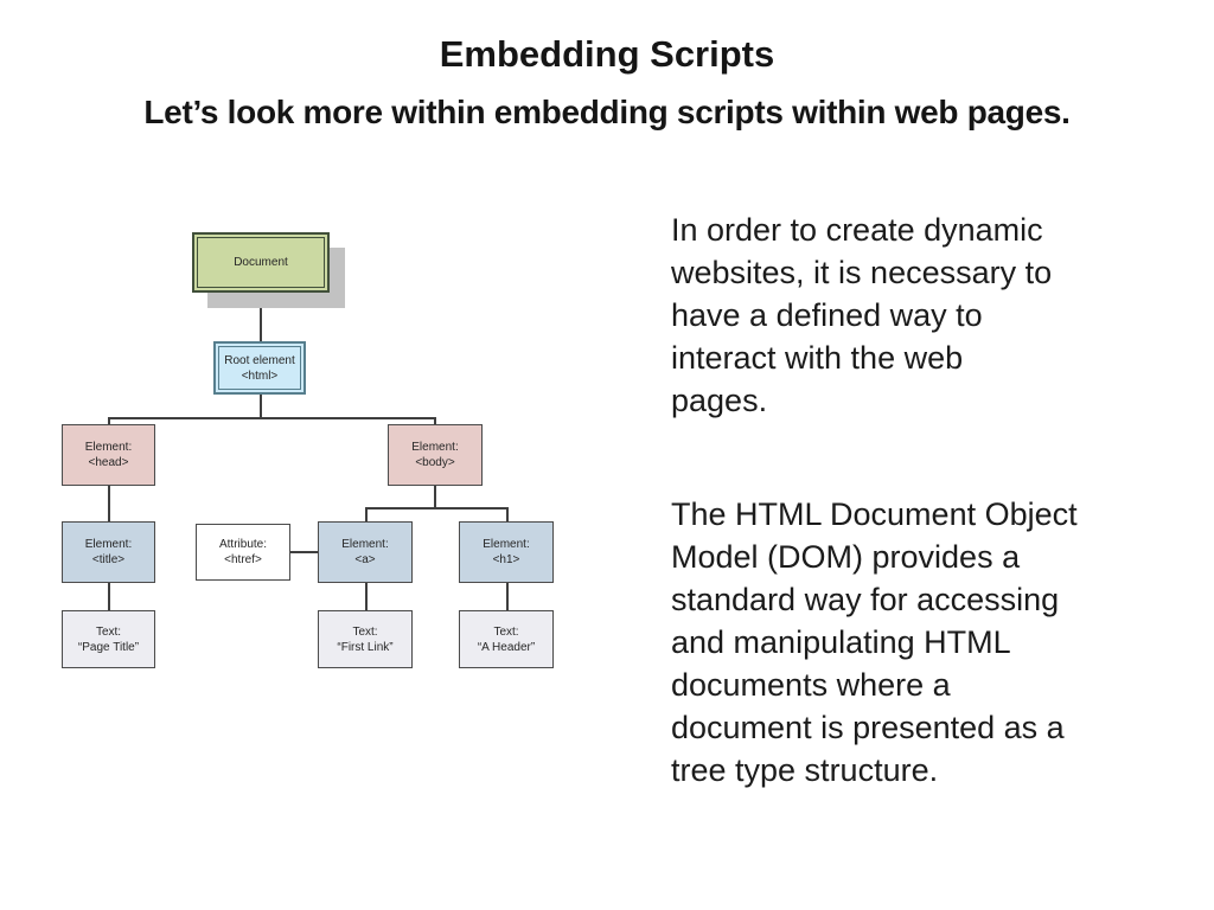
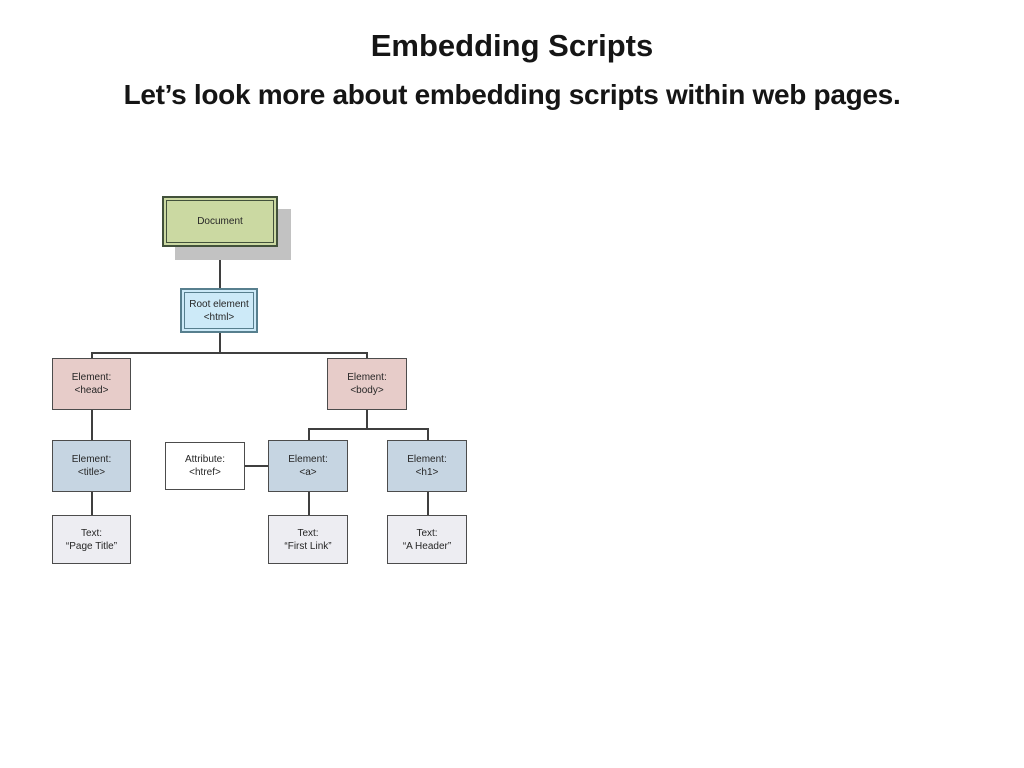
  Embedding Scripts
- Let’s look more within embedding scripts within web pages.
+ Let’s look more about embedding scripts within web pages.
  Document
  Root element
  <html>
  Element:
  <head>
  Element:
  <body>
  Element:
  <title>
  Attribute:
  <htref>
  Element:
  <a>
  Element:
  <h1>
  Text:
  “Page Title”
  Text:
  “First Link”
  Text:
  “A Header”
- In order to create dynamic
- websites, it is necessary to
- have a defined way to
- interact with the web
- pages.
- The HTML Document Object
- Model (DOM) provides a
- standard way for accessing
- and manipulating HTML
- documents where a
- document is presented as a
- tree type structure.
